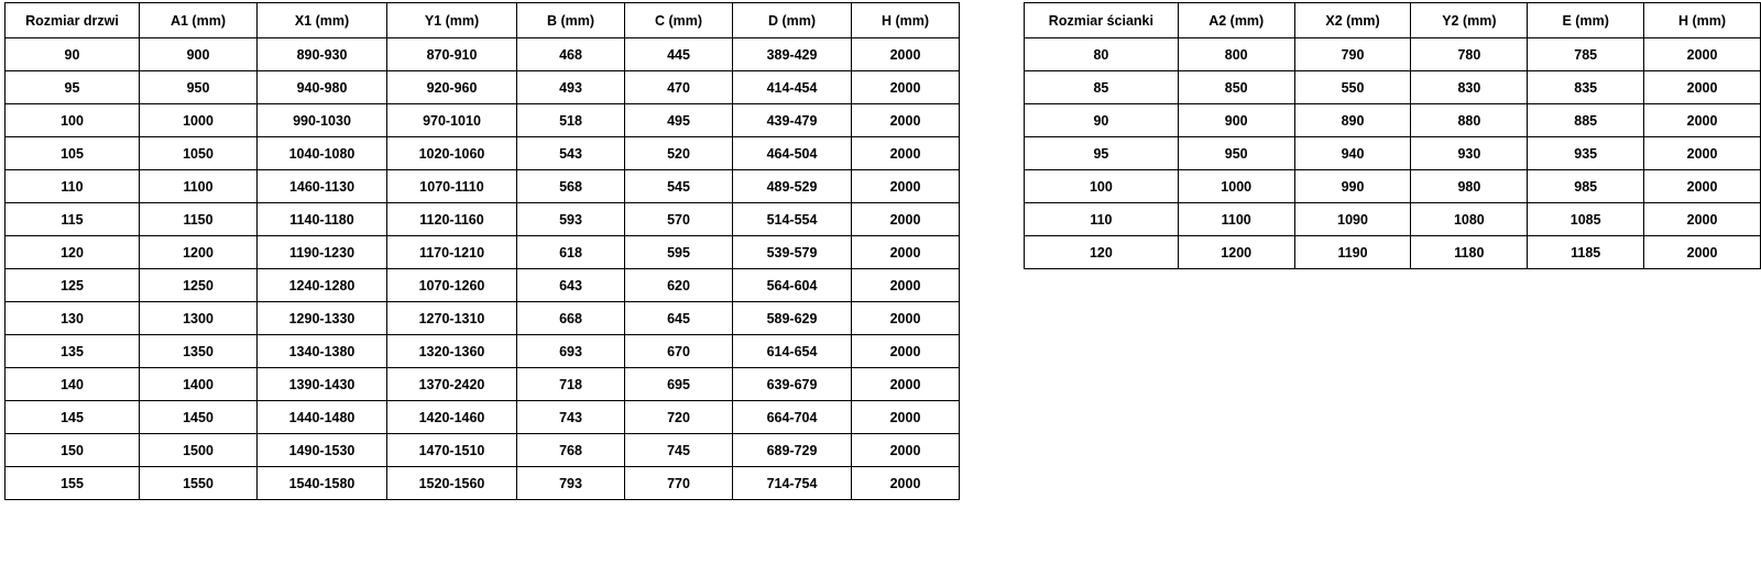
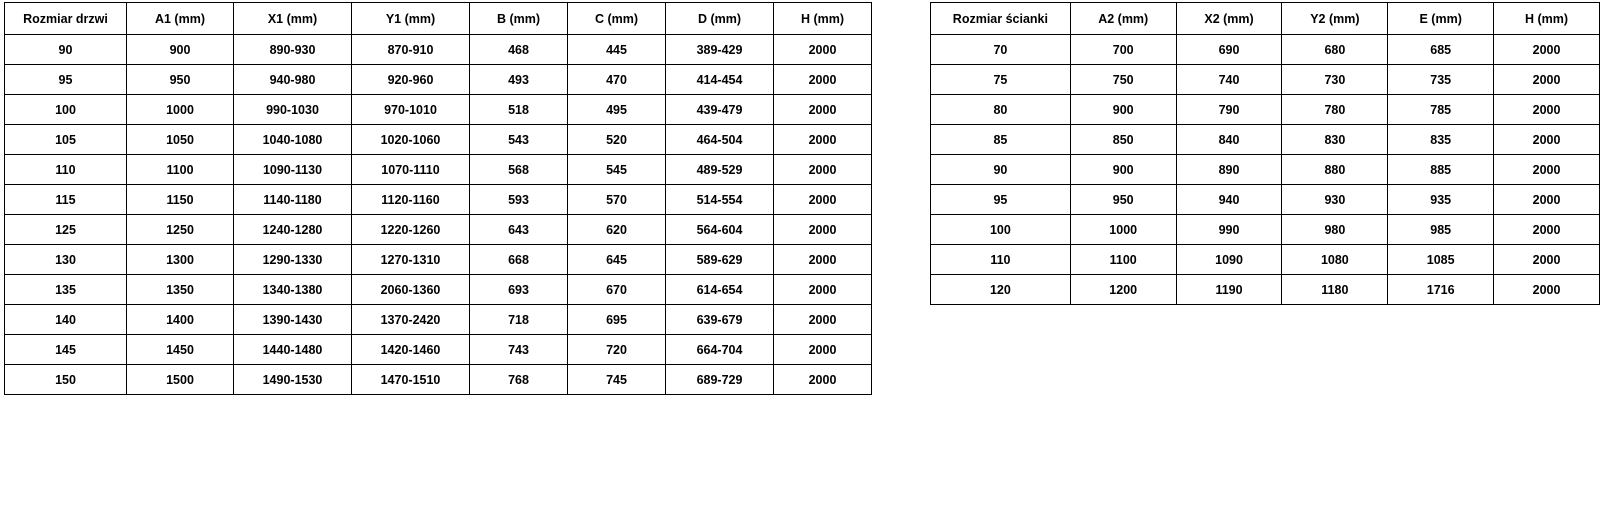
  Rozmiar drzwi	A1 (mm)	X1 (mm)	Y1 (mm)	B (mm)	C (mm)	D (mm)	H (mm)
  90	900	890-930	870-910	468	445	389-429	2000
  95	950	940-980	920-960	493	470	414-454	2000
  100	1000	990-1030	970-1010	518	495	439-479	2000
  105	1050	1040-1080	1020-1060	543	520	464-504	2000
- 110	1100	1460-1130	1070-1110	568	545	489-529	2000
+ 110	1100	1090-1130	1070-1110	568	545	489-529	2000
  115	1150	1140-1180	1120-1160	593	570	514-554	2000
- 120	1200	1190-1230	1170-1210	618	595	539-579	2000
- 125	1250	1240-1280	1070-1260	643	620	564-604	2000
+ 125	1250	1240-1280	1220-1260	643	620	564-604	2000
  130	1300	1290-1330	1270-1310	668	645	589-629	2000
- 135	1350	1340-1380	1320-1360	693	670	614-654	2000
+ 135	1350	1340-1380	2060-1360	693	670	614-654	2000
  140	1400	1390-1430	1370-2420	718	695	639-679	2000
  145	1450	1440-1480	1420-1460	743	720	664-704	2000
  150	1500	1490-1530	1470-1510	768	745	689-729	2000
- 155	1550	1540-1580	1520-1560	793	770	714-754	2000
  Rozmiar ścianki	A2 (mm)	X2 (mm)	Y2 (mm)	E (mm)	H (mm)
+ 70	700	690	680	685	2000
+ 75	750	740	730	735	2000
- 80	800	790	780	785	2000
+ 80	900	790	780	785	2000
- 85	850	550	830	835	2000
+ 85	850	840	830	835	2000
  90	900	890	880	885	2000
  95	950	940	930	935	2000
  100	1000	990	980	985	2000
  110	1100	1090	1080	1085	2000
- 120	1200	1190	1180	1185	2000
+ 120	1200	1190	1180	1716	2000
